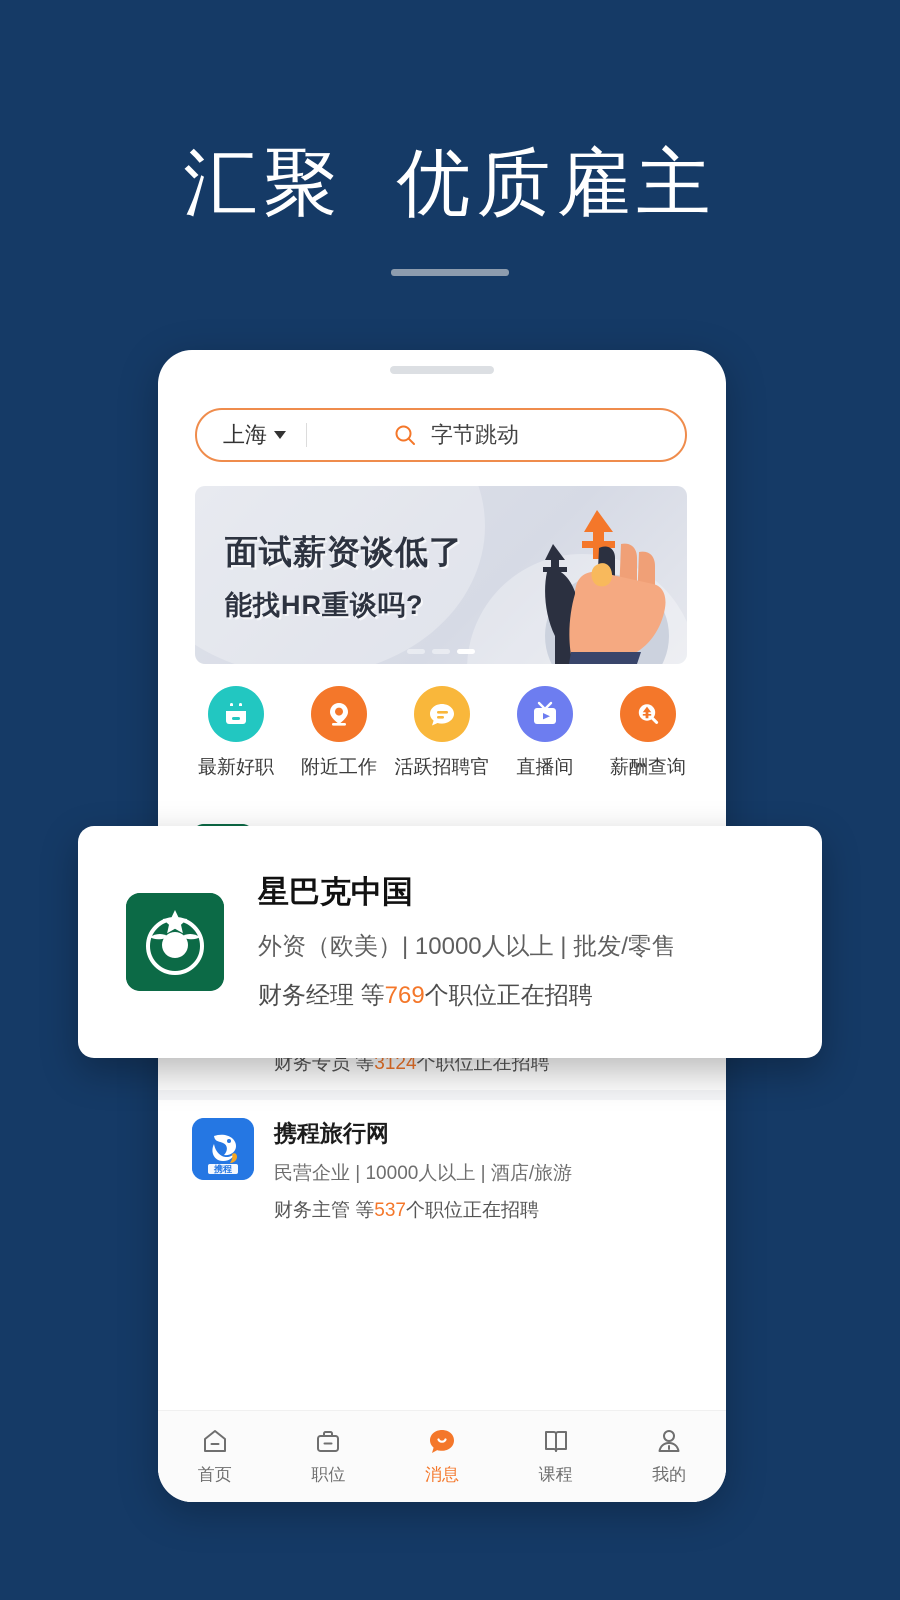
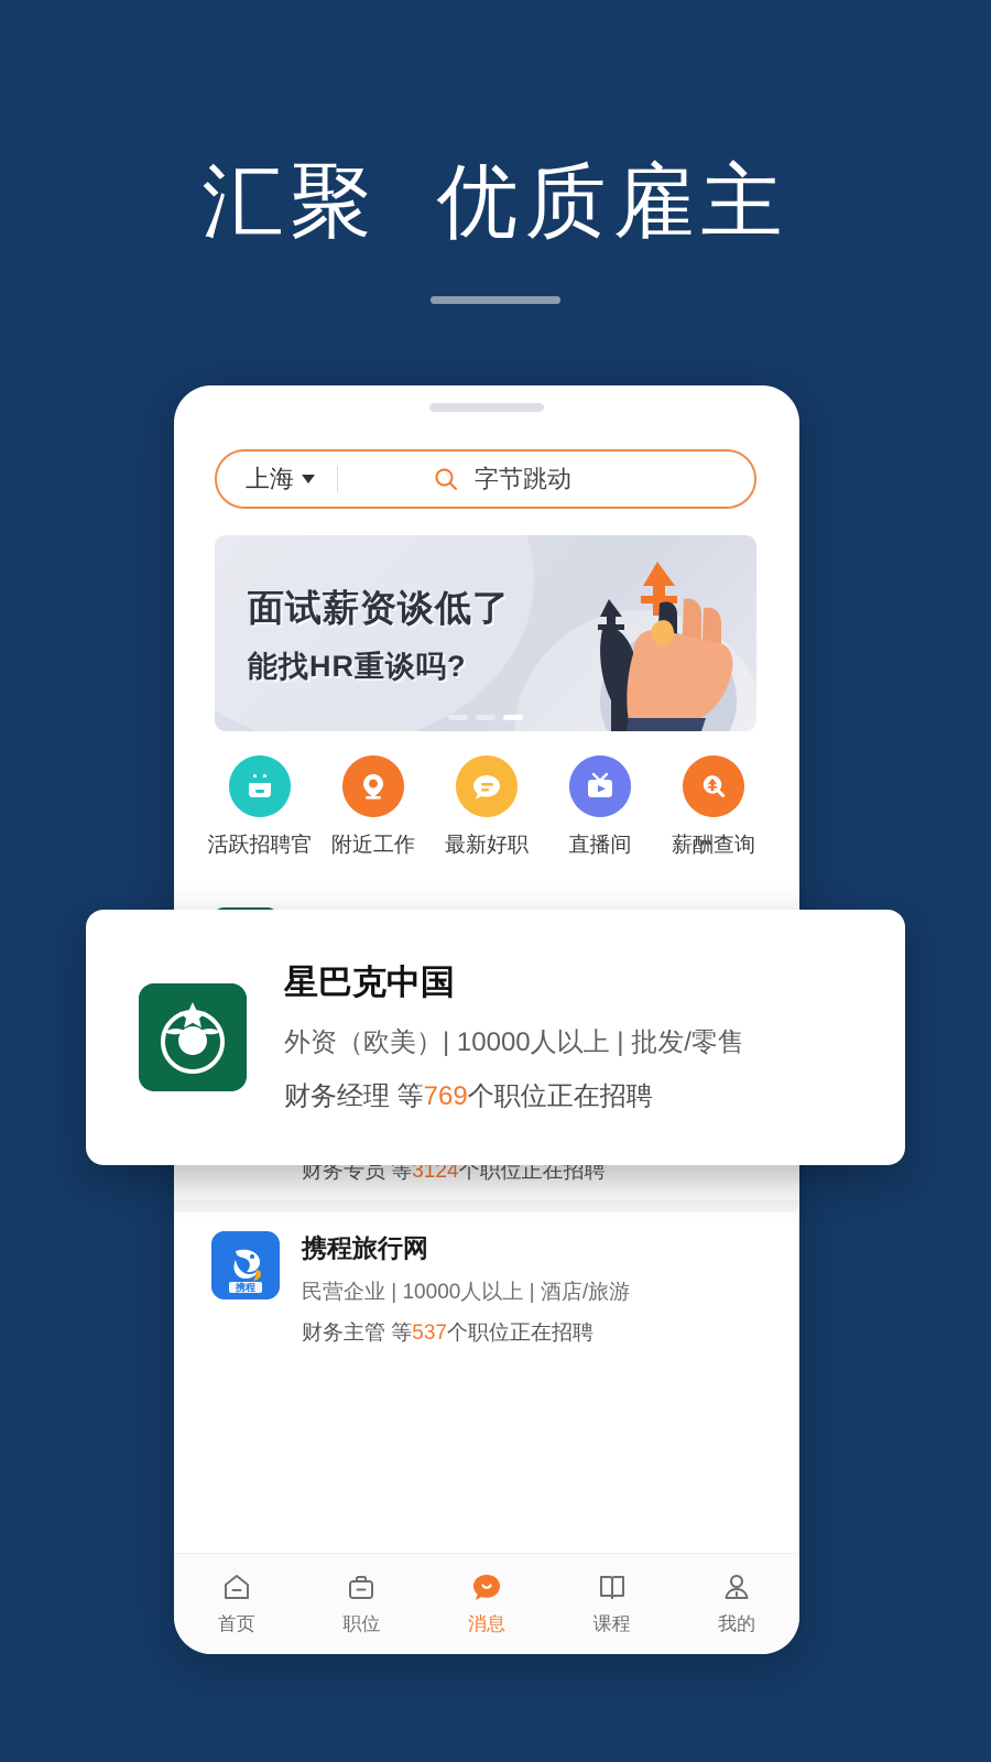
  汇聚 优质雇主
  上海
  字节跳动
  面试薪资谈低了
  能找HR重谈吗?
- 最新好职
+ 活跃招聘官
  附近工作
- 活跃招聘官
+ 最新好职
  直播间
  薪酬查询
  财务专员 等3124个职位正在招聘
  携程
  携程旅行网
  民营企业 | 10000人以上 | 酒店/旅游
  财务主管 等537个职位正在招聘
  首页
  职位
  消息
  课程
  我的
  星巴克中国
  外资（欧美）| 10000人以上 | 批发/零售
  财务经理 等769个职位正在招聘
